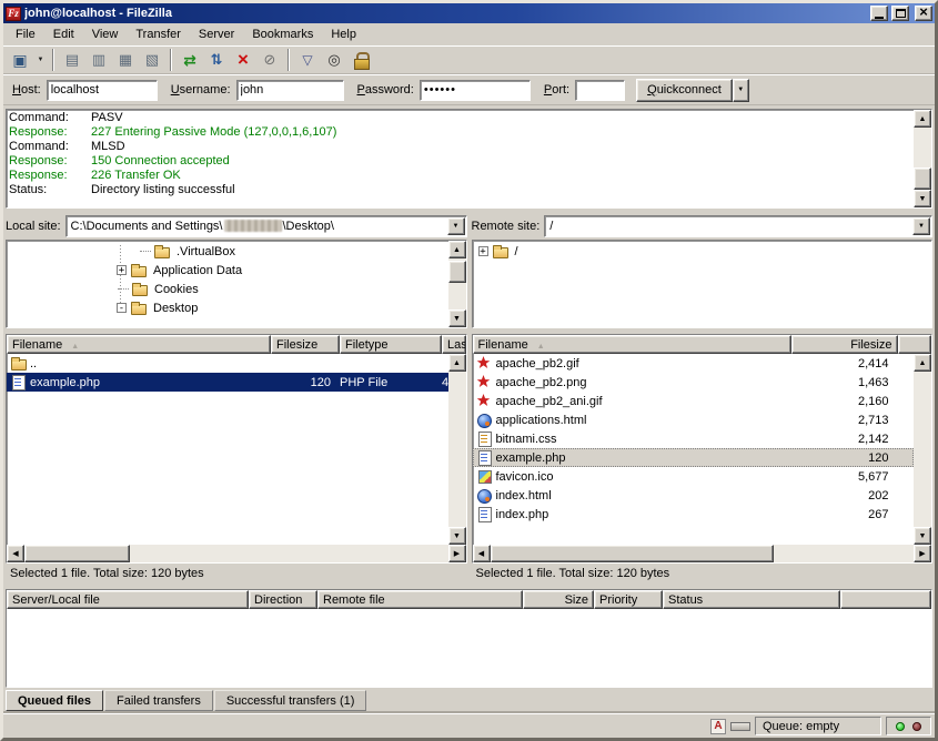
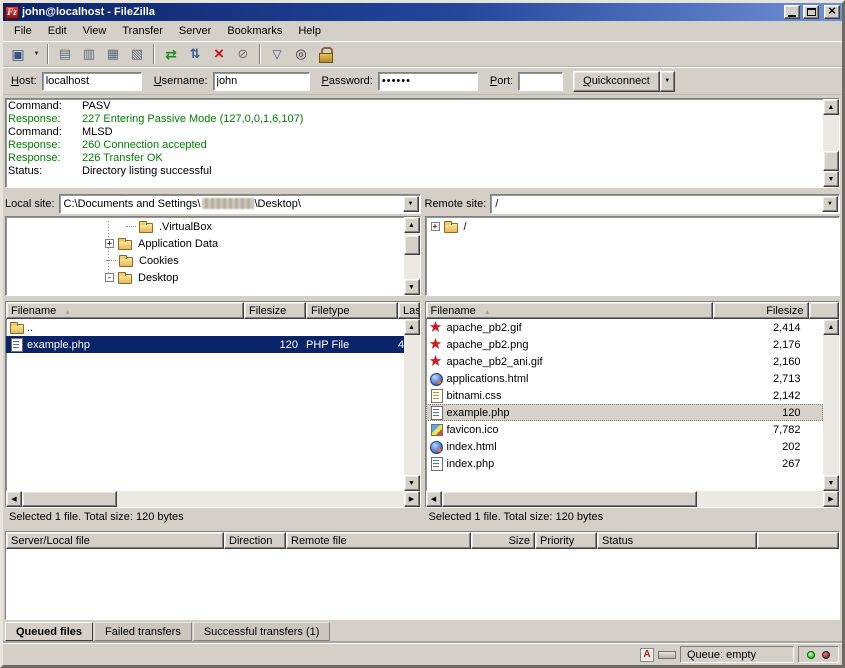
  john@localhost - FileZilla
  File
  Edit
  View
  Transfer
  Server
  Bookmarks
  Help
  Host:
  localhost
  Username:
  john
  Password:
  ••••••
  Port:
  Quickconnect
  Command:
  PASV
  Response:
  227 Entering Passive Mode (127,0,0,1,6,107)
  Command:
  MLSD
  Response:
- 150 Connection accepted
+ 260 Connection accepted
  Response:
  226 Transfer OK
  Status:
  Directory listing successful
  Local site:
  C:\Documents and Settings\ \Desktop\
  .VirtualBox
  +
  Application Data
  Cookies
  -
  Desktop
  Filename
  Filesize
  Filetype
  ..
  example.php
  120
  PHP File
  4
  Selected 1 file. Total size: 120 bytes
  Remote site:
  /
  +
  /
  Filename
  Filesize
  apache_pb2.gif
  2,414
  apache_pb2.png
- 1,463
+ 2,176
  apache_pb2_ani.gif
  2,160
  applications.html
  2,713
  bitnami.css
  2,142
  example.php
  120
  favicon.ico
- 5,677
+ 7,782
  index.html
  202
  index.php
  267
  Selected 1 file. Total size: 120 bytes
  Server/Local file
  Direction
  Remote file
  Size
  Priority
  Status
  Queued files
  Failed transfers
  Successful transfers (1)
  Queue: empty
